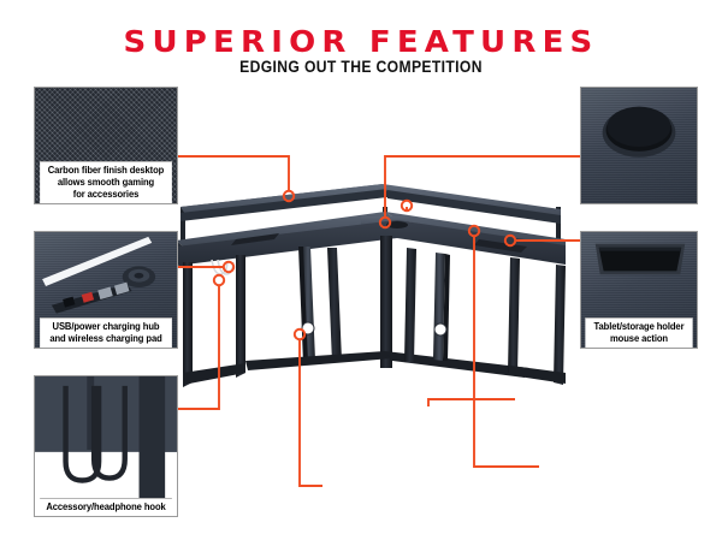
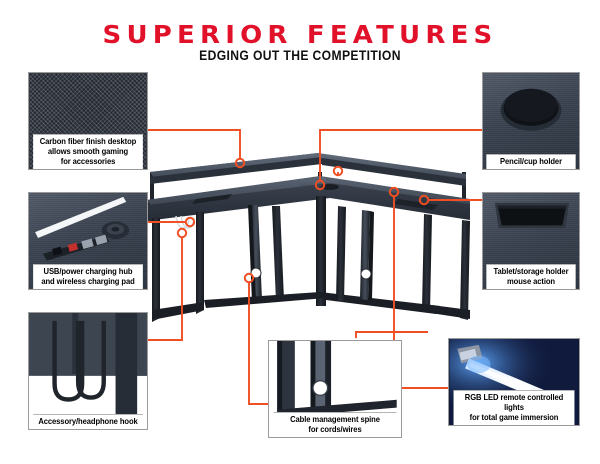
  SUPERIOR FEATURES
  EDGING OUT THE COMPETITION
  Carbon fiber finish desktop
  allows smooth gaming
  for accessories
  USB/power charging hub
  and wireless charging pad
  Accessory/headphone hook
+ Cable management spine
+ for cords/wires
+ RGB LED remote controlled lights
+ for total game immersion
+ Pencil/cup holder
  Tablet/storage holder
  mouse action
